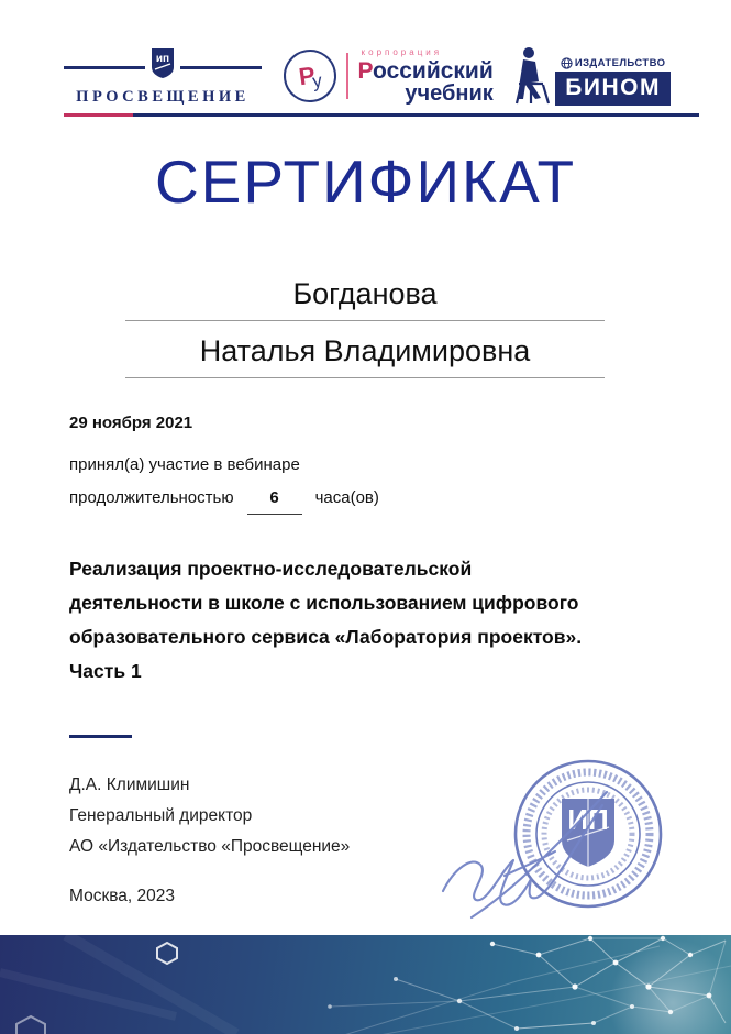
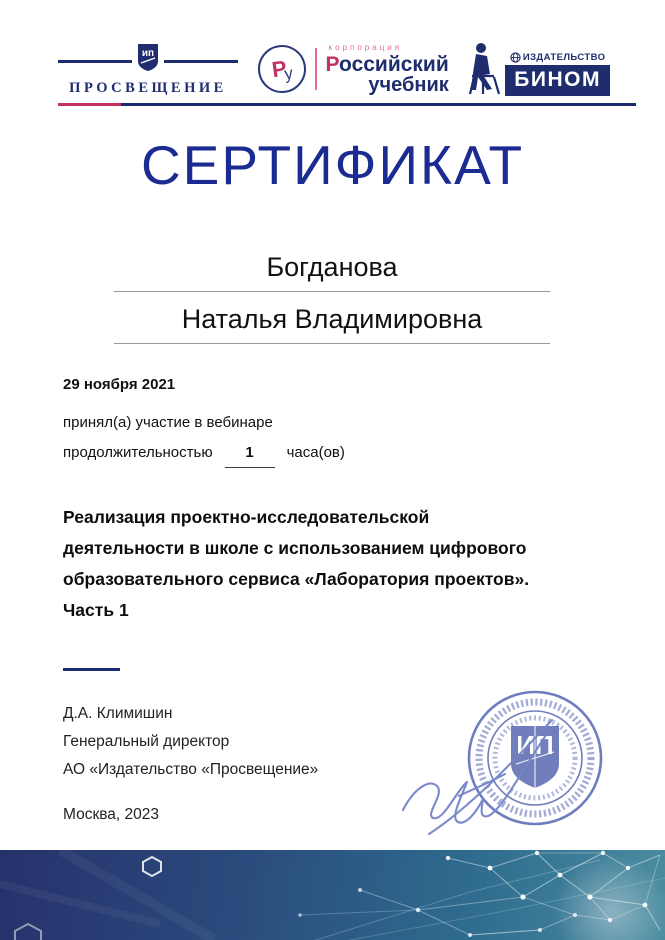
  ип
  ПРОСВЕЩЕНИЕ
  корпорация
  Российский
  учебник
  ИЗДАТЕЛЬСТВО
  БИНОМ
  СЕРТИФИКАТ
  Богданова
  Наталья Владимировна
  29 ноября 2021
  принял(а) участие в вебинаре
  продолжительностью
- 6
+ 1
  часа(ов)
  Реализация проектно-исследовательской
  деятельности в школе с использованием цифрового
  образовательного сервиса «Лаборатория проектов».
  Часть 1
  Д.А. Климишин
  Генеральный директор
  АО «Издательство «Просвещение»
  Москва, 2023
  ИП
